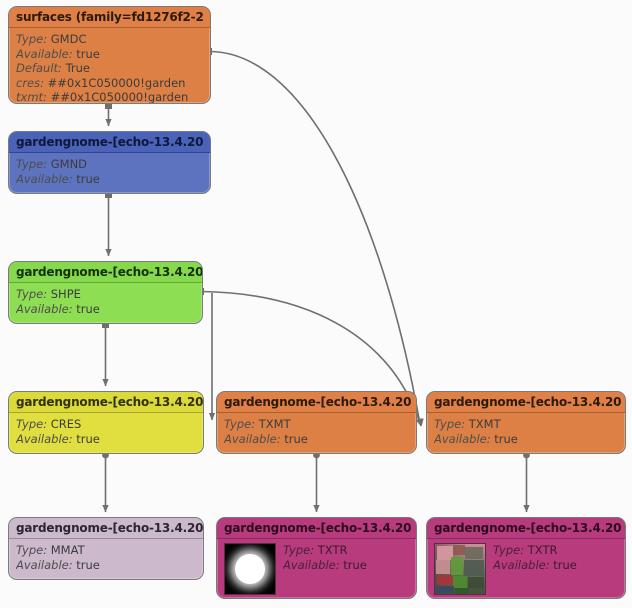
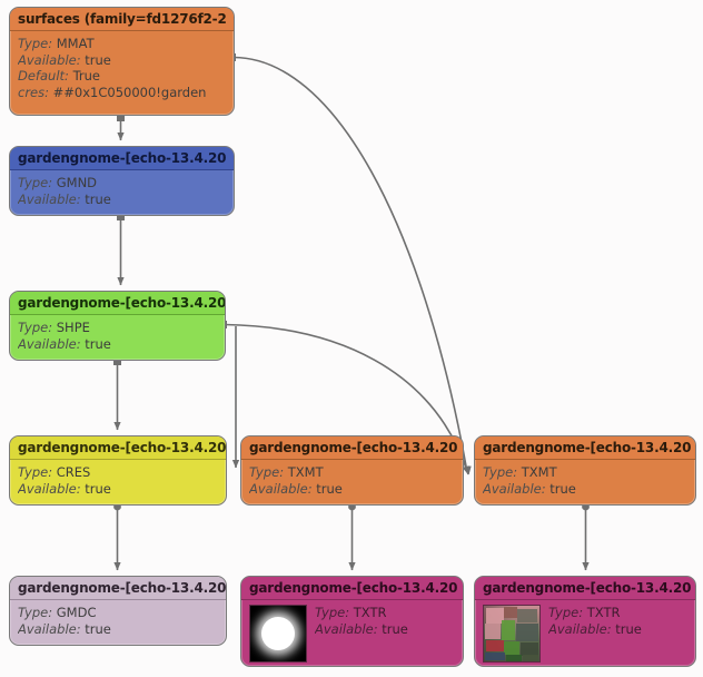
  surfaces (family=fd1276f2-2
- Type: GMDC
+ Type: MMAT
  Available: true
  Default: True
  cres: ##0x1C050000!garden
- txmt: ##0x1C050000!garden
  gardengnome-[echo-13.4.20
  Type: GMND
  Available: true
  gardengnome-[echo-13.4.20
  Type: SHPE
  Available: true
  gardengnome-[echo-13.4.20
  Type: CRES
  Available: true
  gardengnome-[echo-13.4.20
  Type: TXMT
  Available: true
  gardengnome-[echo-13.4.20
  Type: TXMT
  Available: true
  gardengnome-[echo-13.4.20
- Type: MMAT
+ Type: GMDC
  Available: true
  gardengnome-[echo-13.4.20
  Type: TXTR
  Available: true
  gardengnome-[echo-13.4.20
  Type: TXTR
  Available: true
